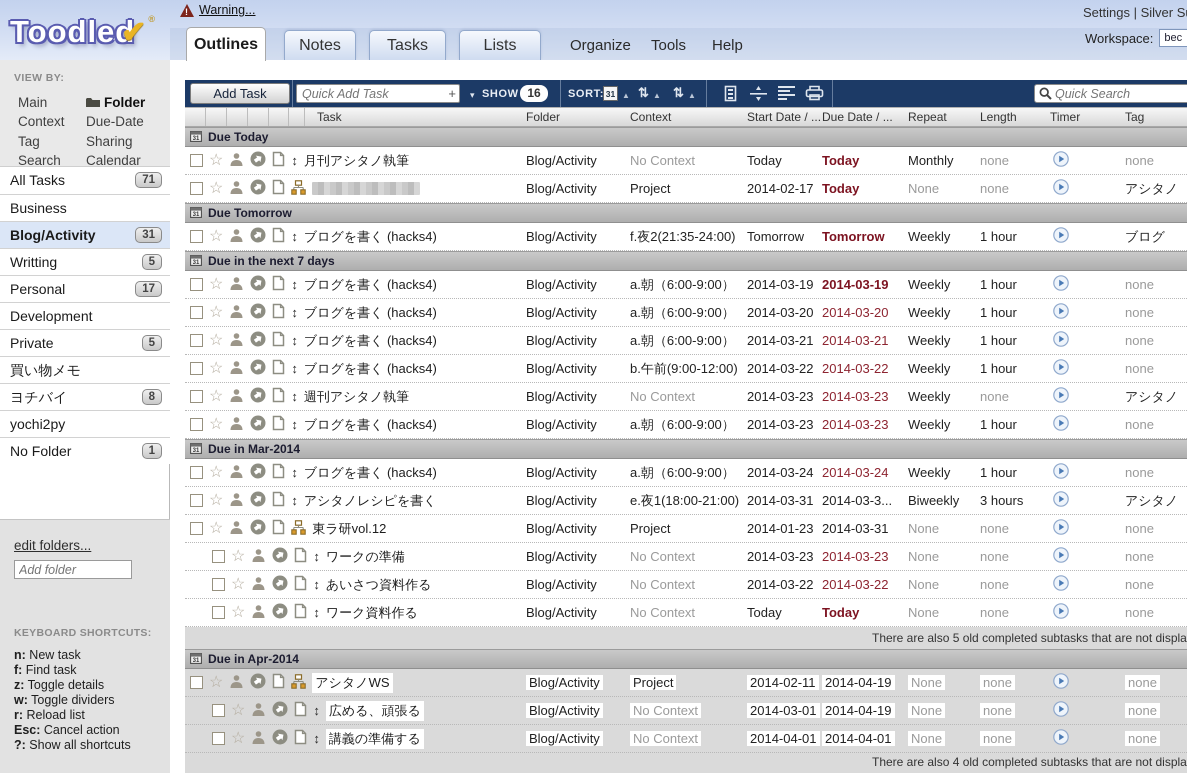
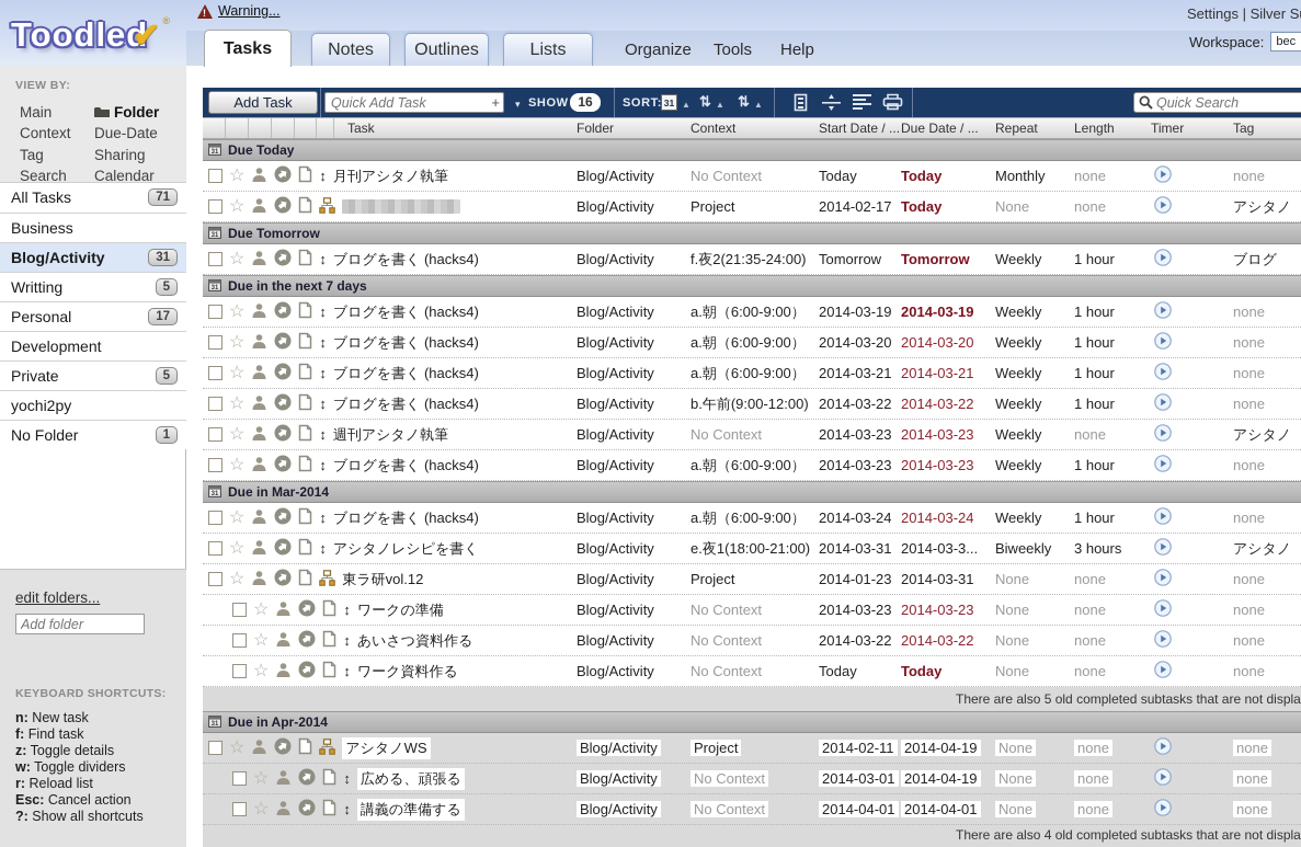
  Toodled✔®
  !
  Warning...
  Settings | Silver S
  Workspace:
  bec
- Outlines
+ Tasks
  Notes
- Tasks
+ Outlines
  Lists
  Organize
  Tools
  Help
  VIEW BY:
  Main
  Context
  Tag
  Search
  Folder
  Due-Date
  Sharing
  Calendar
  All Tasks
  71
  Business
  Blog/Activity
  31
  Writting
  5
  Personal
  17
  Development
  Private
  5
- 買い物メモ
- ヨチバイ
- 8
  yochi2py
  No Folder
  1
  edit folders...
  Add folder
  KEYBOARD SHORTCUTS:
  n: New task
  f: Find task
  z: Toggle details
  w: Toggle dividers
  r: Reload list
  Esc: Cancel action
  ?: Show all shortcuts
  Add Task
  Quick Add Task
  +
  ▾
  SHOW
  16
  SORT:
  31
  ▲
  ⇅
  ▲
  ⇅
  ▲
  Quick Search
  Task
  Folder
  Context
  Start Date / ...
  Due Date / ...
  Repeat
  Length
  Timer
  Tag
  Due Today
  ☆
  ↕
  月刊アシタノ執筆
  Blog/Activity
  No Context
  Today
  Today
  Monthly
  none
  none
  ☆
  Blog/Activity
  Project
  2014-02-17
  Today
  None
  none
  アシタノ
  Due Tomorrow
  ☆
  ↕
  ブログを書く (hacks4)
  Blog/Activity
  f.夜2(21:35-24:00)
  Tomorrow
  Tomorrow
  Weekly
  1 hour
  ブログ
  Due in the next 7 days
  ☆
  ↕
  ブログを書く (hacks4)
  Blog/Activity
  a.朝（6:00-9:00）
  2014-03-19
  2014-03-19
  Weekly
  1 hour
  none
  ☆
  ↕
  ブログを書く (hacks4)
  Blog/Activity
  a.朝（6:00-9:00）
  2014-03-20
  2014-03-20
  Weekly
  1 hour
  none
  ☆
  ↕
  ブログを書く (hacks4)
  Blog/Activity
  a.朝（6:00-9:00）
  2014-03-21
  2014-03-21
  Weekly
  1 hour
  none
  ☆
  ↕
  ブログを書く (hacks4)
  Blog/Activity
  b.午前(9:00-12:00)
  2014-03-22
  2014-03-22
  Weekly
  1 hour
  none
  ☆
  ↕
  週刊アシタノ執筆
  Blog/Activity
  No Context
  2014-03-23
  2014-03-23
  Weekly
  none
  アシタノ
  ☆
  ↕
  ブログを書く (hacks4)
  Blog/Activity
  a.朝（6:00-9:00）
  2014-03-23
  2014-03-23
  Weekly
  1 hour
  none
  Due in Mar-2014
  ☆
  ↕
  ブログを書く (hacks4)
  Blog/Activity
  a.朝（6:00-9:00）
  2014-03-24
  2014-03-24
  Weekly
  1 hour
  none
  ☆
  ↕
  アシタノレシピを書く
  Blog/Activity
  e.夜1(18:00-21:00)
  2014-03-31
  2014-03-3...
  Biweekly
  3 hours
  アシタノ
  ☆
  東ラ研vol.12
  Blog/Activity
  Project
  2014-01-23
  2014-03-31
  None
  none
  none
  ☆
  ↕
  ワークの準備
  Blog/Activity
  No Context
  2014-03-23
  2014-03-23
  None
  none
  none
  ☆
  ↕
  あいさつ資料作る
  Blog/Activity
  No Context
  2014-03-22
  2014-03-22
  None
  none
  none
  ☆
  ↕
  ワーク資料作る
  Blog/Activity
  No Context
  Today
  Today
  None
  none
  none
  There are also 5 old completed subtasks that are not displa
  Due in Apr-2014
  ☆
  アシタノWS
  Blog/Activity
  Project
  2014-02-11
  2014-04-19
  None
  none
  none
  ☆
  ↕
  広める、頑張る
  Blog/Activity
  No Context
  2014-03-01
  2014-04-19
  None
  none
  none
  ☆
  ↕
  講義の準備する
  Blog/Activity
  No Context
  2014-04-01
  2014-04-01
  None
  none
  none
  There are also 4 old completed subtasks that are not displa
